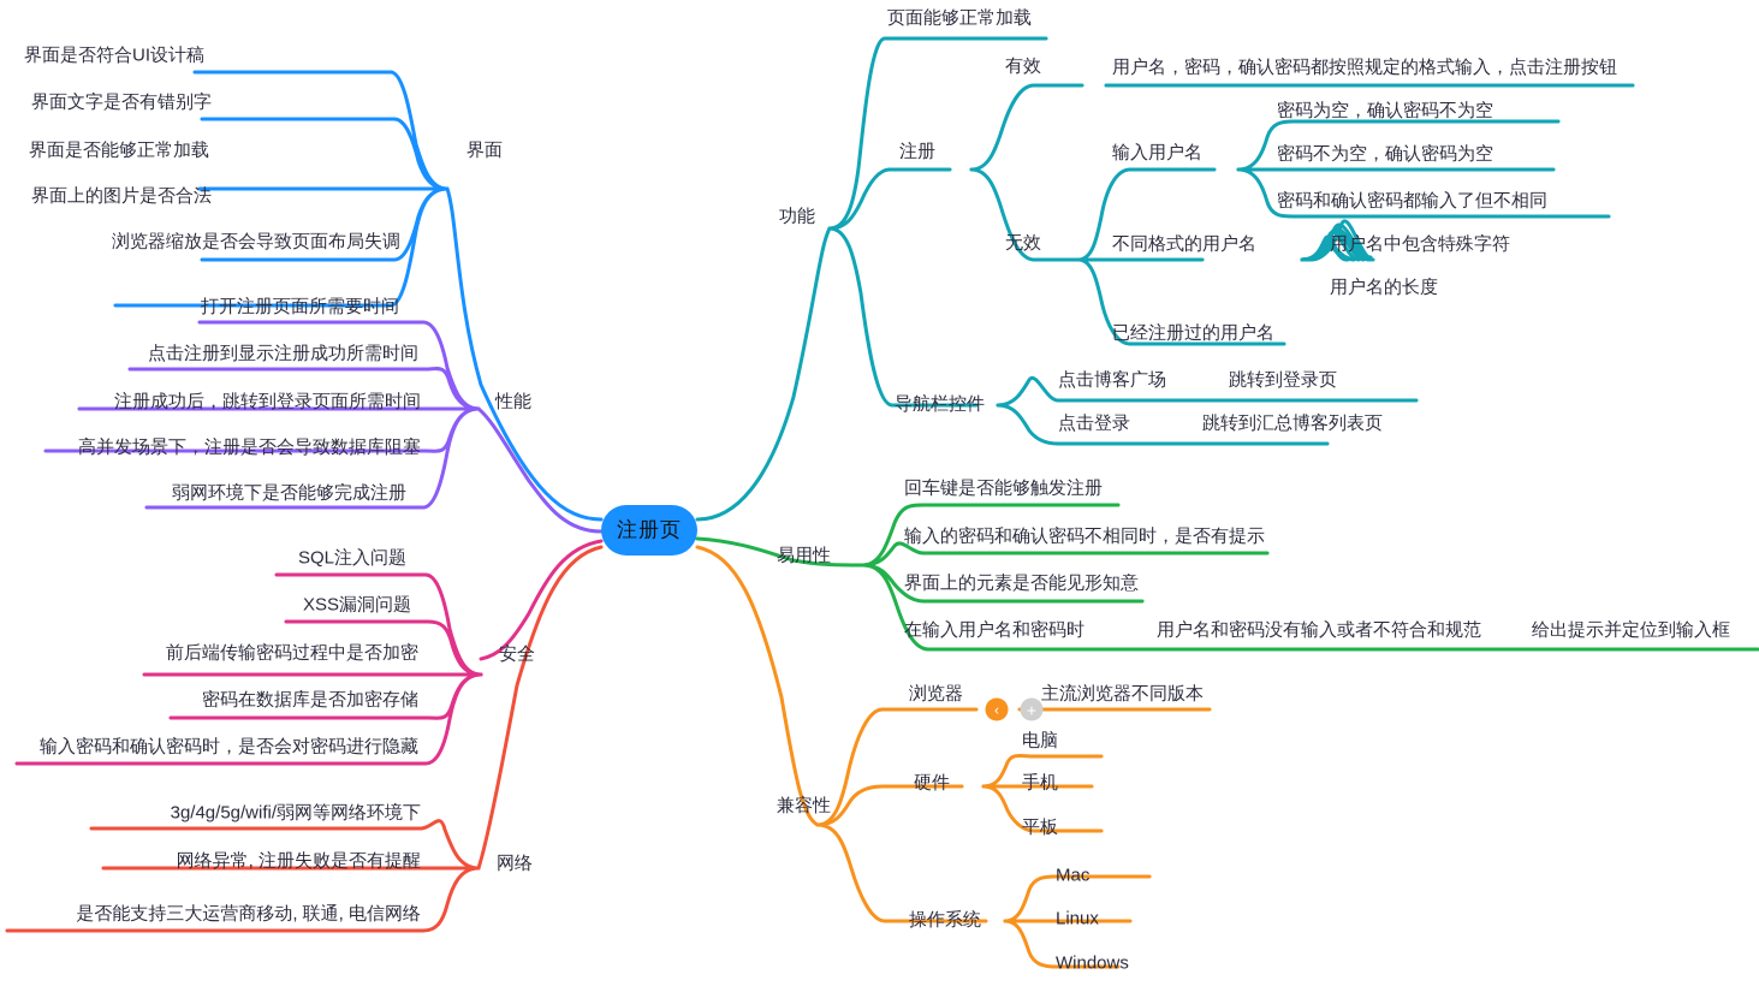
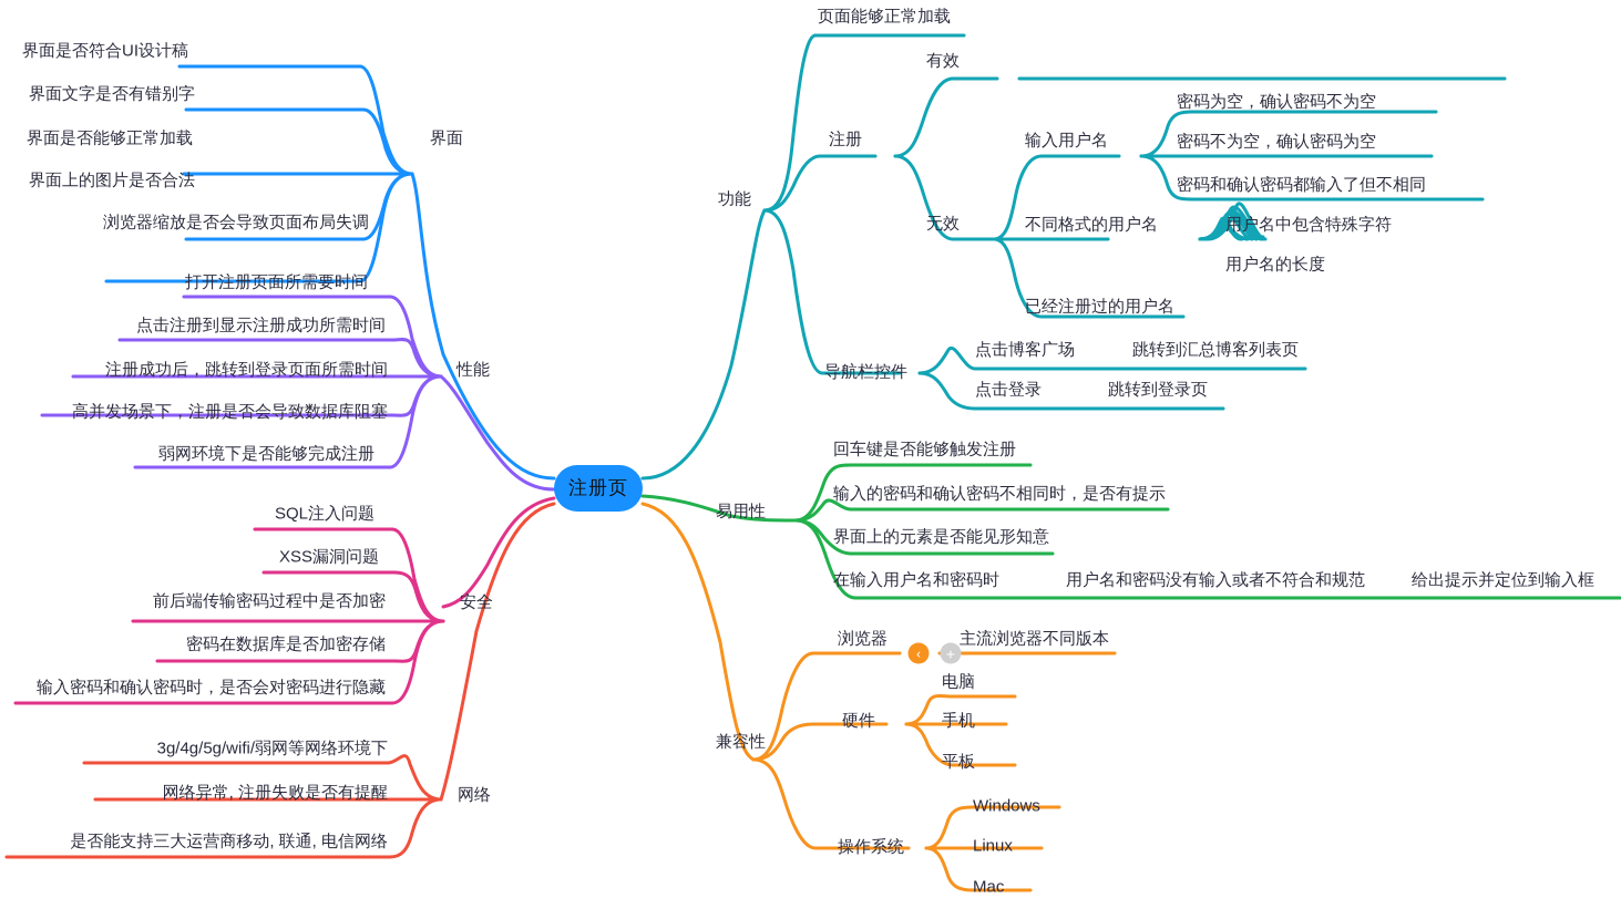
  注册页
  界面
  界面是否符合UI设计稿
  界面文字是否有错别字
  界面是否能够正常加载
  界面上的图片是否合法
  浏览器缩放是否会导致页面布局失调
  性能
  打开注册页面所需要时间
  点击注册到显示注册成功所需时间
  注册成功后，跳转到登录页面所需时间
  高并发场景下，注册是否会导致数据库阻塞
  弱网环境下是否能够完成注册
  安全
  SQL注入问题
  XSS漏洞问题
  前后端传输密码过程中是否加密
  密码在数据库是否加密存储
  输入密码和确认密码时，是否会对密码进行隐藏
  网络
  3g/4g/5g/wifi/弱网等网络环境下
  网络异常, 注册失败是否有提醒
  是否能支持三大运营商移动, 联通, 电信网络
  功能
  页面能够正常加载
  注册
  有效
  无效
- 用户名，密码，确认密码都按照规定的格式输入，点击注册按钮
  输入用户名
  密码为空，确认密码不为空
  密码不为空，确认密码为空
  密码和确认密码都输入了但不相同
  不同格式的用户名
  用户名中包含特殊字符
  用户名的长度
  已经注册过的用户名
  导航栏控件
  点击博客广场
- 跳转到登录页
+ 跳转到汇总博客列表页
  点击登录
- 跳转到汇总博客列表页
+ 跳转到登录页
  易用性
  回车键是否能够触发注册
  输入的密码和确认密码不相同时，是否有提示
  界面上的元素是否能见形知意
  在输入用户名和密码时
  用户名和密码没有输入或者不符合和规范
  给出提示并定位到输入框
  兼容性
  浏览器
  主流浏览器不同版本
  ‹
  +
  硬件
  电脑
  手机
  平板
  操作系统
- Mac
+ Windows
  Linux
- Windows
+ Mac
